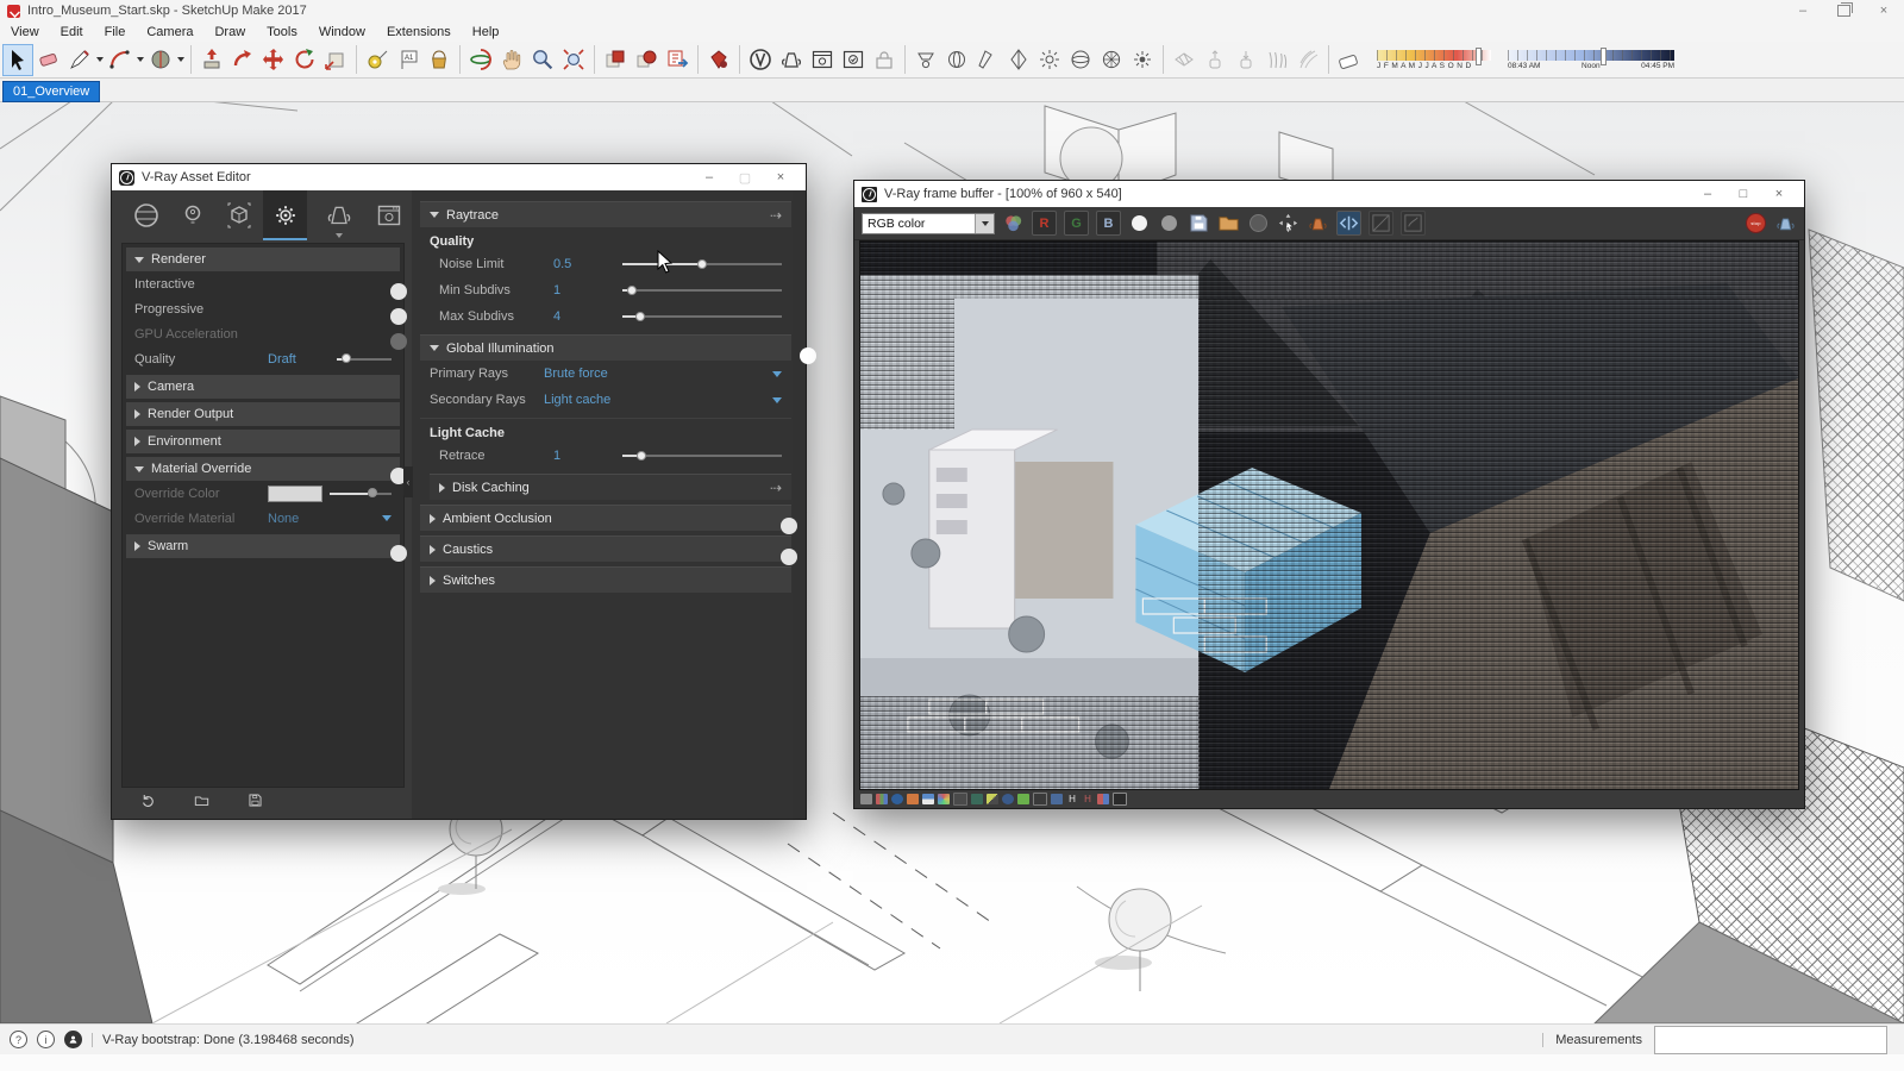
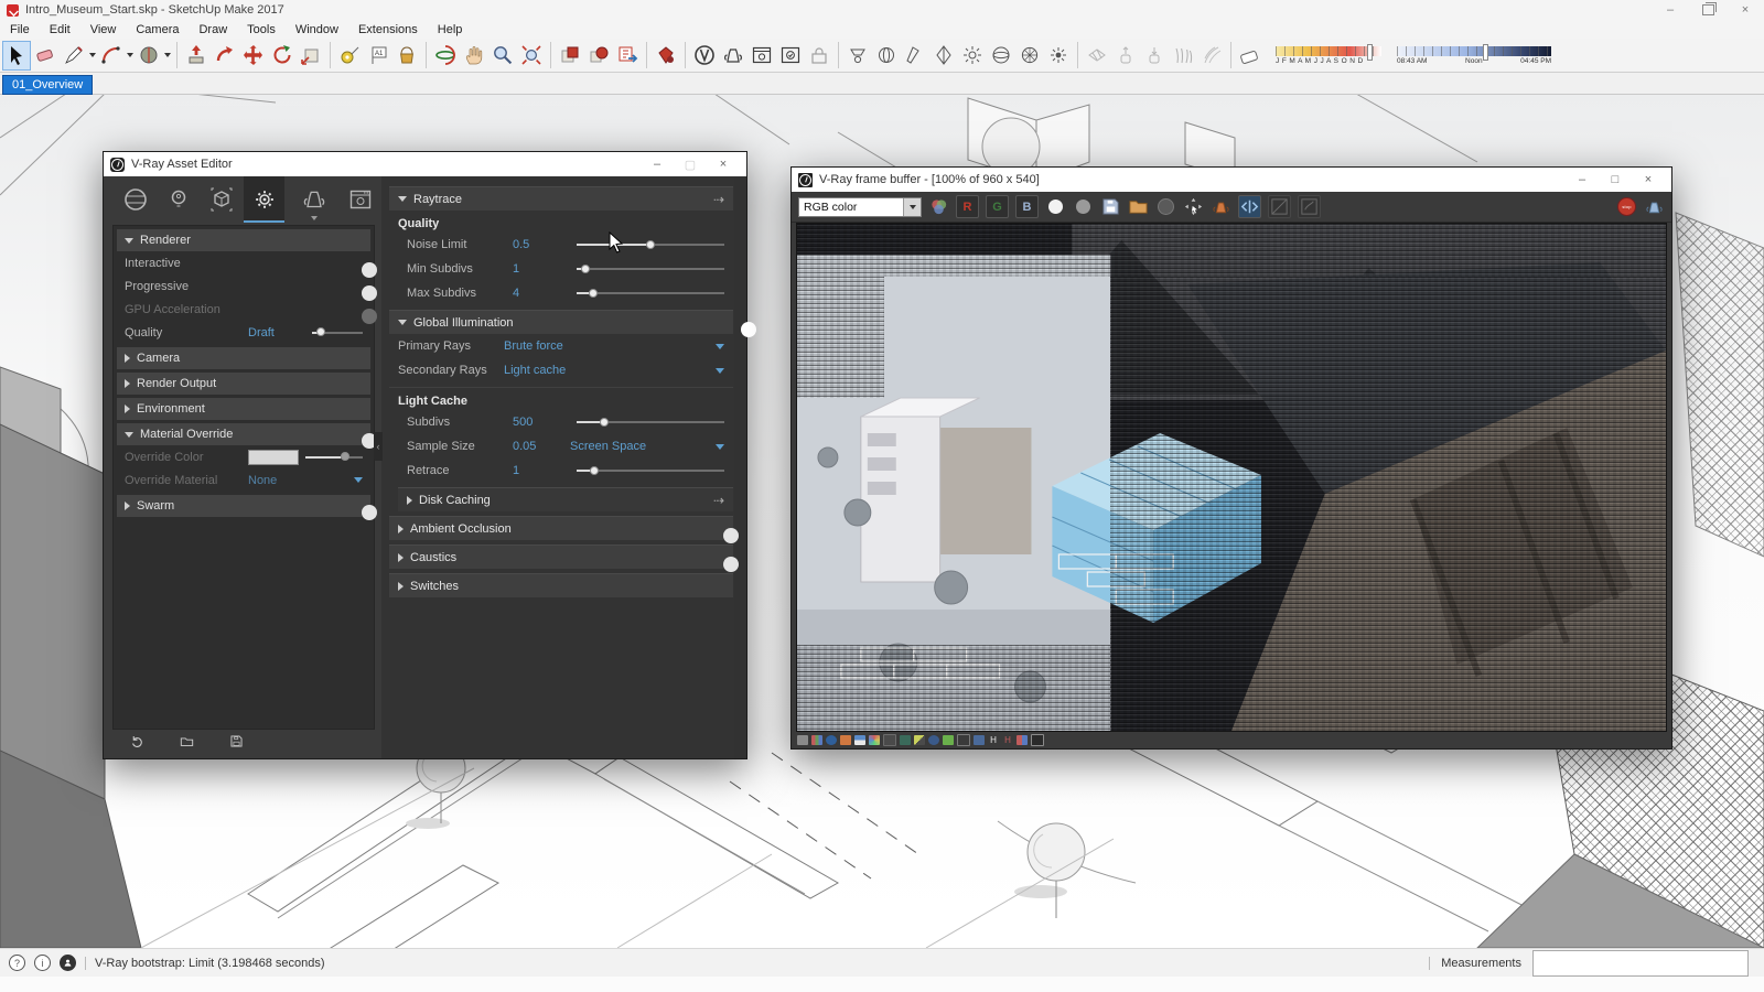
  Intro_Museum_Start.skp - SketchUp Make 2017
  –
  ×
- View
+ File
  Edit
- File
+ View
  Camera
  Draw
  Tools
  Window
  Extensions
  Help
  01_Overview
  ?
  i
- V-Ray bootstrap: Done (3.198468 seconds)
+ V-Ray bootstrap: Limit (3.198468 seconds)
  Measurements
  V-Ray Asset Editor
  –
  ▢
  ×
  Renderer
  Interactive
  Progressive
  GPU Acceleration
  Quality
  Draft
  Camera
  Render Output
  Environment
  Material Override
  Override Color
  Override Material
  None
  Swarm
  ‹
  Raytrace
  ⇢
  Quality
  Noise Limit
  0.5
  Min Subdivs
  1
  Max Subdivs
  4
  Global Illumination
  Primary Rays
  Brute force
  Secondary Rays
  Light cache
  Light Cache
+ Subdivs
+ 500
+ Sample Size
+ 0.05
+ Screen Space
  Retrace
  1
  Disk Caching
  ⇢
  Ambient Occlusion
  Caustics
  Switches
  V-Ray frame buffer - [100% of 960 x 540]
  –
  □
  ×
  RGB color
  R
  G
  B
  H
  H
